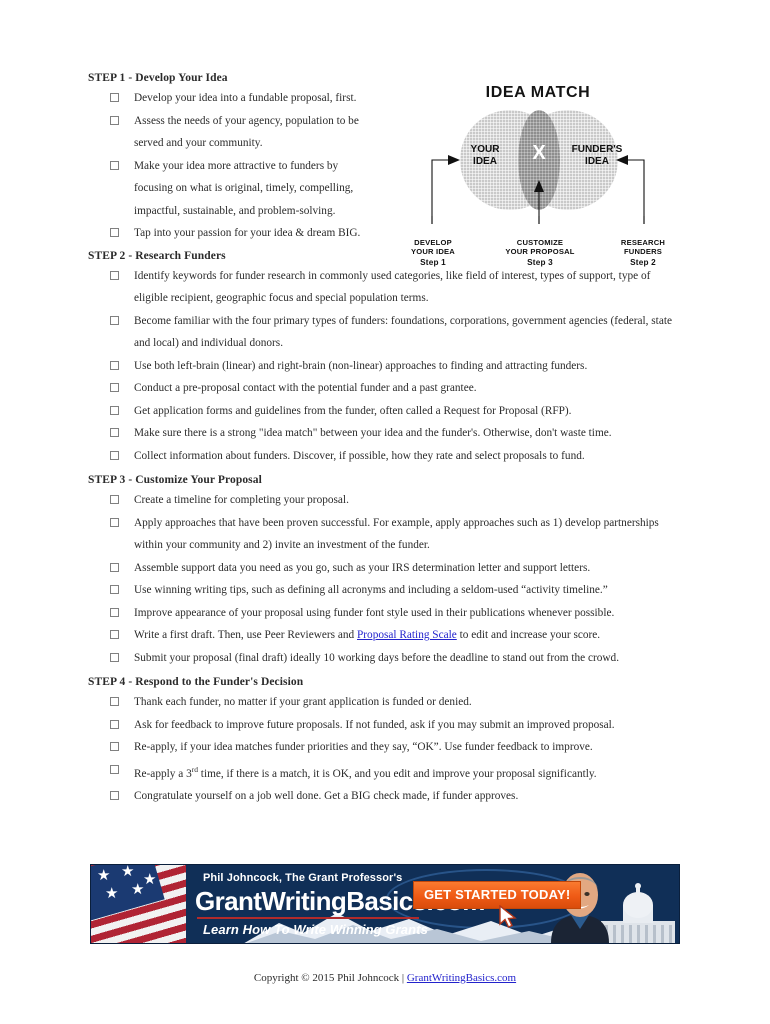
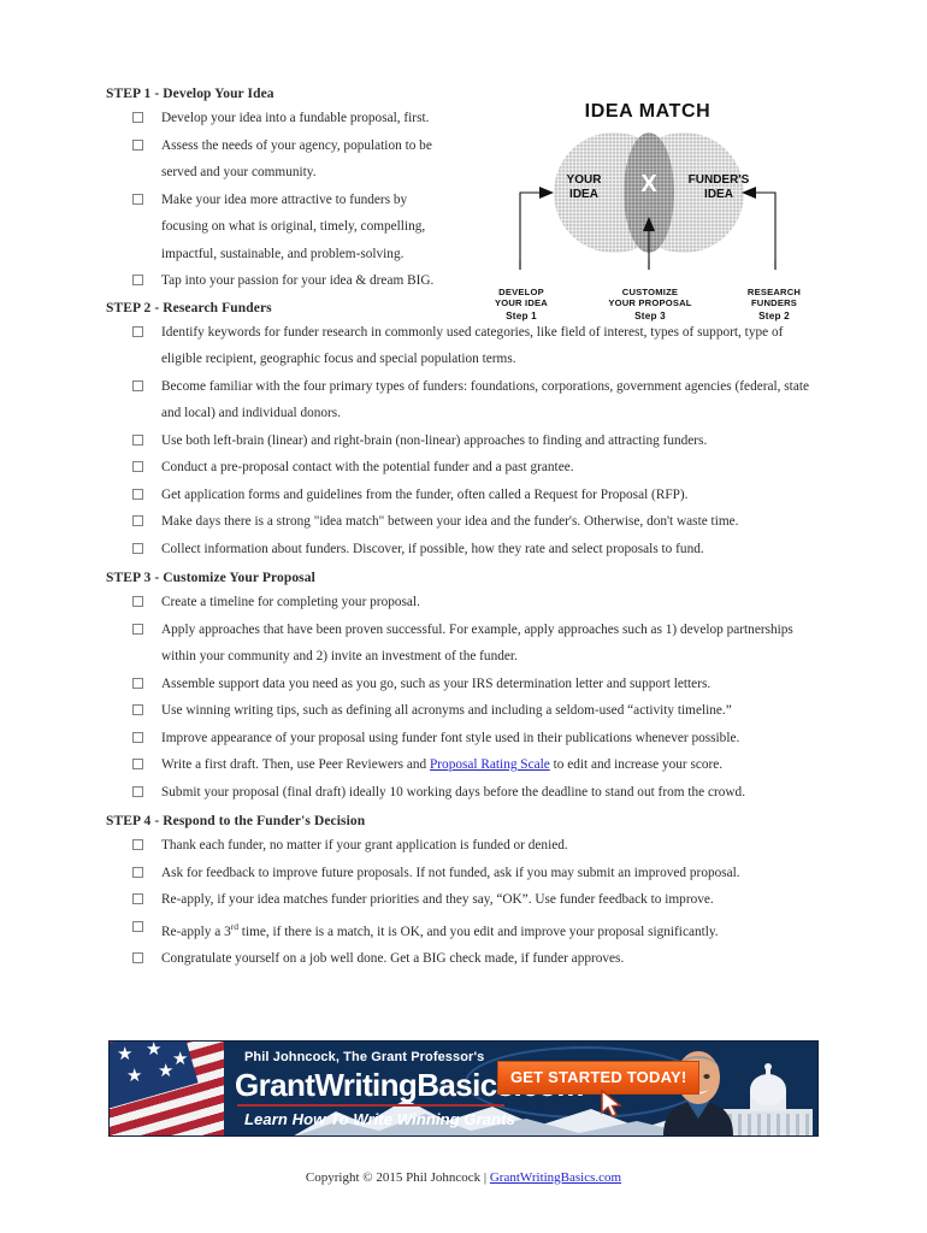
  IDEA MATCH
  YOUR
  IDEA
  FUNDER'S
  IDEA
  X
  DEVELOP
  YOUR IDEA
  Step 1
  CUSTOMIZE
  YOUR PROPOSAL
  Step 3
  RESEARCH
  FUNDERS
  Step 2
  STEP 1 - Develop Your Idea
  Develop your idea into a fundable proposal, first.
  Assess the needs of your agency, population to be served and your community.
  Make your idea more attractive to funders by focusing on what is original, timely, compelling, impactful, sustainable, and problem-solving.
  Tap into your passion for your idea & dream BIG.
  STEP 2 - Research Funders
  Identify keywords for funder research in commonly used categories, like field of interest, types of support, type of eligible recipient, geographic focus and special population terms.
  Become familiar with the four primary types of funders: foundations, corporations, government agencies (federal, state and local) and individual donors.
  Use both left-brain (linear) and right-brain (non-linear) approaches to finding and attracting funders.
  Conduct a pre-proposal contact with the potential funder and a past grantee.
  Get application forms and guidelines from the funder, often called a Request for Proposal (RFP).
- Make sure there is a strong "idea match" between your idea and the funder's. Otherwise, don't waste time.
+ Make days there is a strong "idea match" between your idea and the funder's. Otherwise, don't waste time.
  Collect information about funders. Discover, if possible, how they rate and select proposals to fund.
  STEP 3 - Customize Your Proposal
  Create a timeline for completing your proposal.
  Apply approaches that have been proven successful. For example, apply approaches such as 1) develop partnerships within your community and 2) invite an investment of the funder.
  Assemble support data you need as you go, such as your IRS determination letter and support letters.
  Use winning writing tips, such as defining all acronyms and including a seldom-used “activity timeline.”
  Improve appearance of your proposal using funder font style used in their publications whenever possible.
  Write a first draft. Then, use Peer Reviewers and Proposal Rating Scale to edit and increase your score.
  Submit your proposal (final draft) ideally 10 working days before the deadline to stand out from the crowd.
  STEP 4 - Respond to the Funder's Decision
  Thank each funder, no matter if your grant application is funded or denied.
  Ask for feedback to improve future proposals. If not funded, ask if you may submit an improved proposal.
  Re-apply, if your idea matches funder priorities and they say, “OK”. Use funder feedback to improve.
  Re-apply a 3rd time, if there is a match, it is OK, and you edit and improve your proposal significantly.
  Congratulate yourself on a job well done. Get a BIG check made, if funder approves.
  ★
  ★
  ★
  ★
  ★
  Phil Johncock, The Grant Professor's
  GrantWritingBasic
  Learn How To Write Winning Grants
  GET STARTED TODAY!
  Copyright © 2015 Phil Johncock | GrantWritingBasics.com
